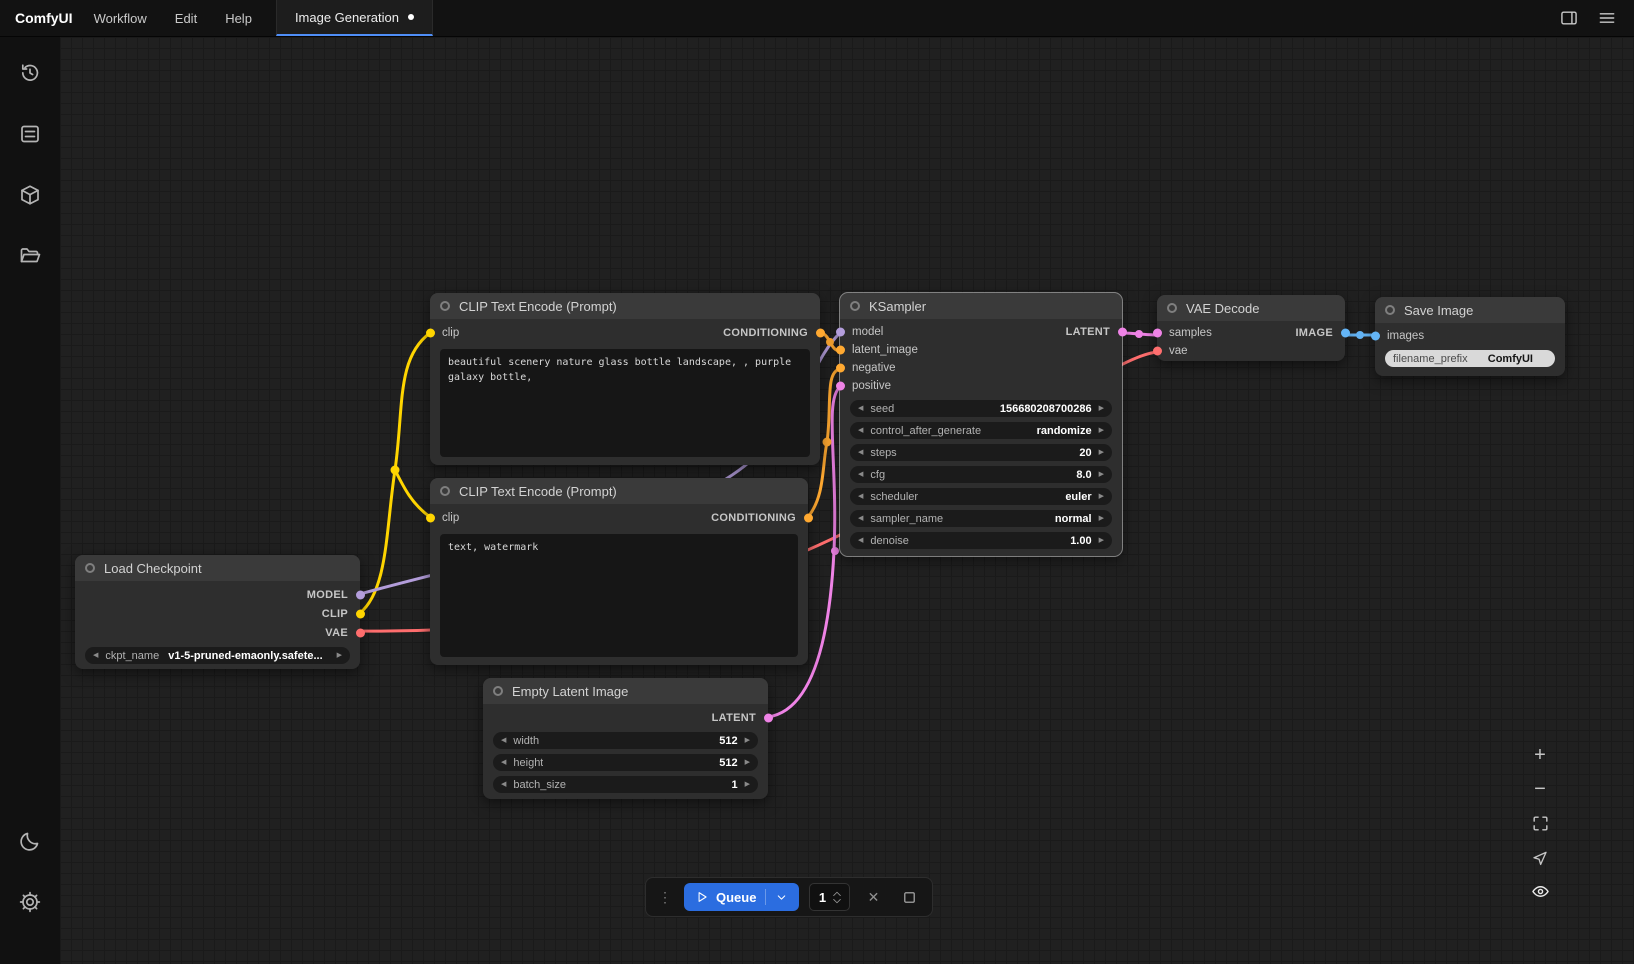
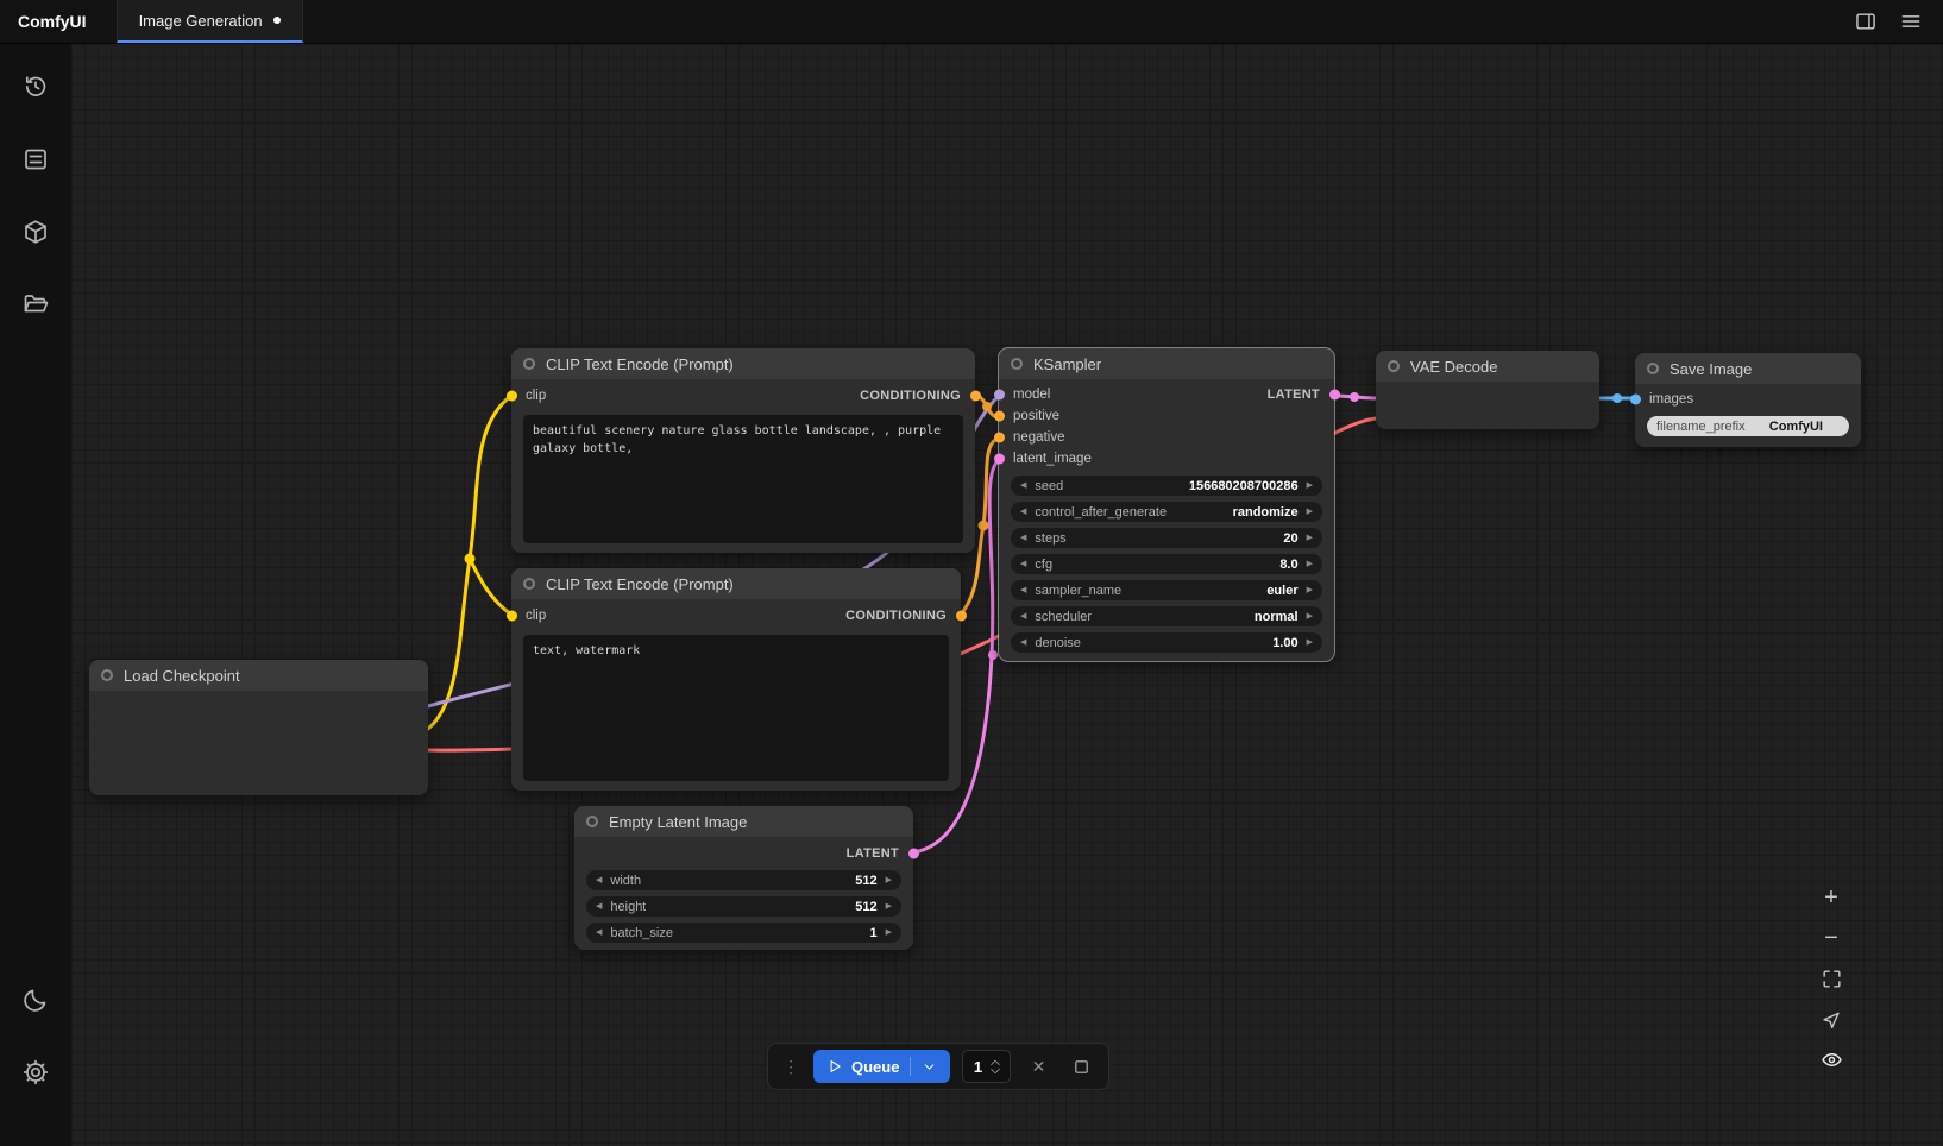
  ComfyUI
- Workflow
- Edit
- Help
  Image Generation
  Load Checkpoint
- MODEL
- CLIP
- VAE
- ckpt_name
- v1-5-pruned-emaonly.safete...
  CLIP Text Encode (Prompt)
  clip
  CONDITIONING
  beautiful scenery nature glass bottle landscape, , purple galaxy bottle,
  CLIP Text Encode (Prompt)
  clip
  CONDITIONING
  text, watermark
  Empty Latent Image
  LATENT
  width
  512
  height
  512
  batch_size
  1
  KSampler
  model
  LATENT
- latent_image
+ positive
  negative
- positive
+ latent_image
  seed
  156680208700286
  control_after_generate
  randomize
  steps
  20
  cfg
  8.0
- scheduler
+ sampler_name
  euler
- sampler_name
+ scheduler
  normal
  denoise
  1.00
  VAE Decode
- samples
- IMAGE
- vae
  Save Image
  images
  filename_prefix
  ComfyUI
  ⋮
  Queue
  1
  ✕
  +
  −
